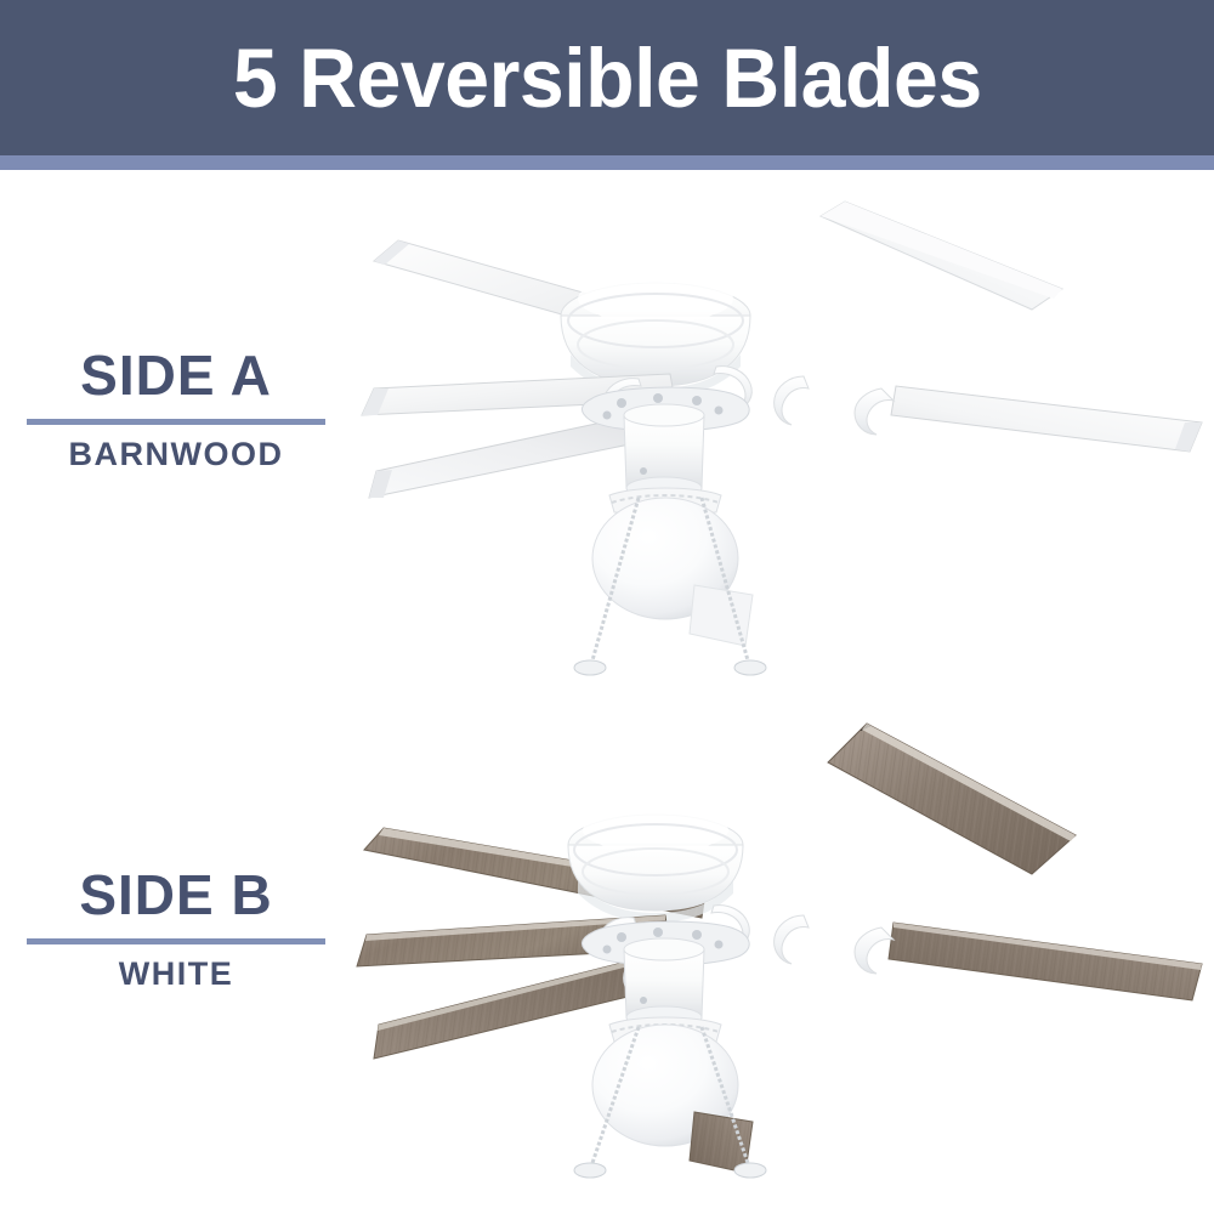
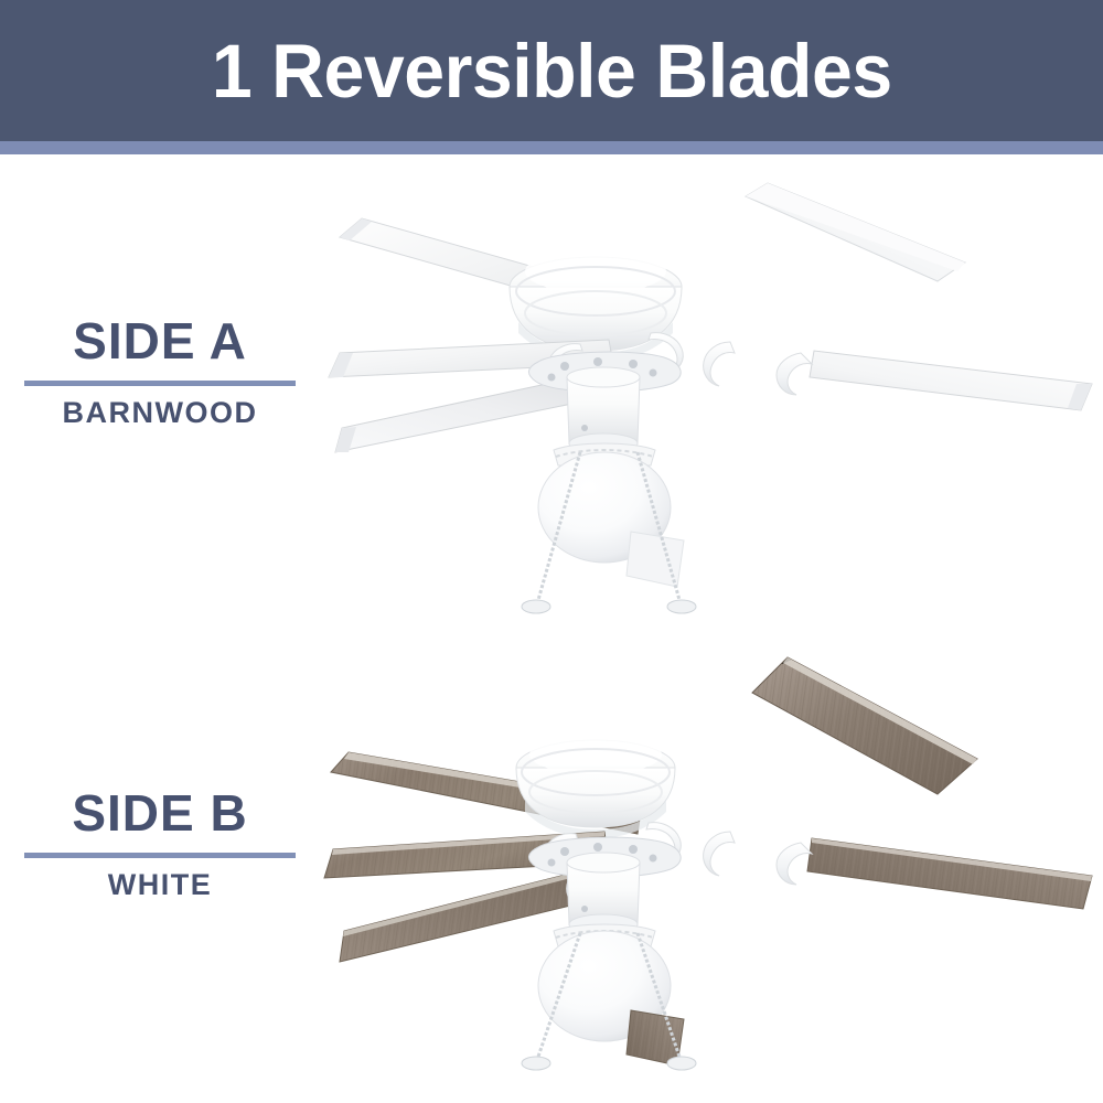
- 5 Reversible Blades
+ 1 Reversible Blades
  SIDE A
  BARNWOOD
  SIDE B
  WHITE
